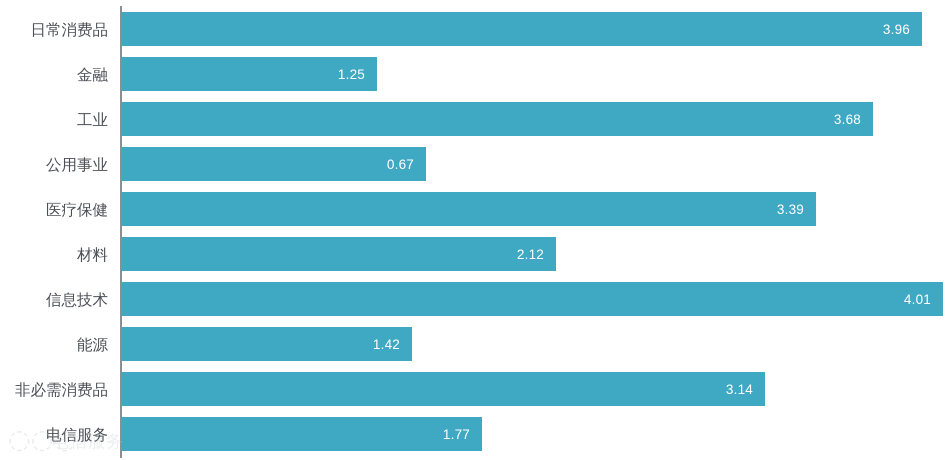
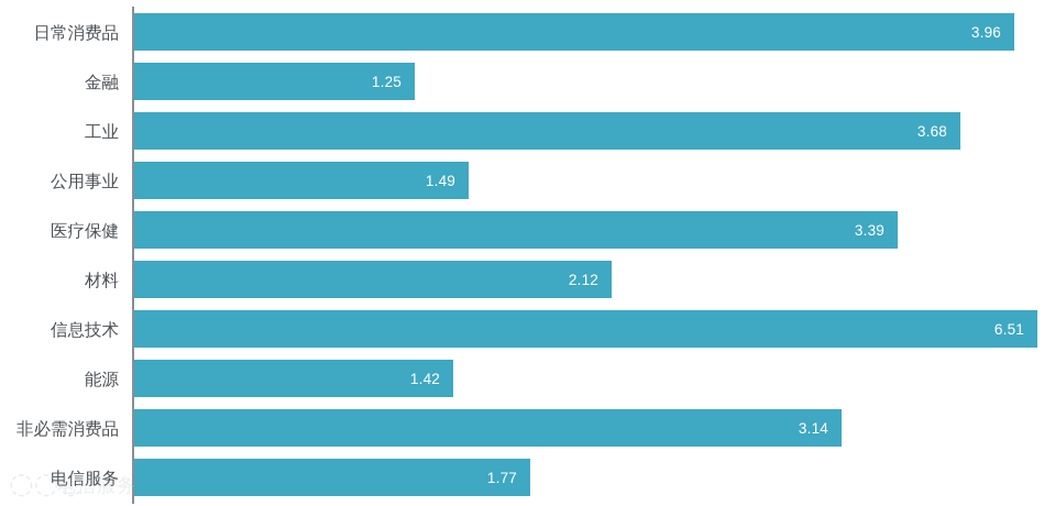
  日常消费品
  3.96
  金融
  1.25
  工业
  3.68
  公用事业
- 0.67
+ 1.49
  医疗保健
  3.39
  材料
  2.12
  信息技术
- 4.01
+ 6.51
  能源
  1.42
  非必需消费品
  3.14
  电信服务
  1.77
  ◌◌◌
  电信服务
